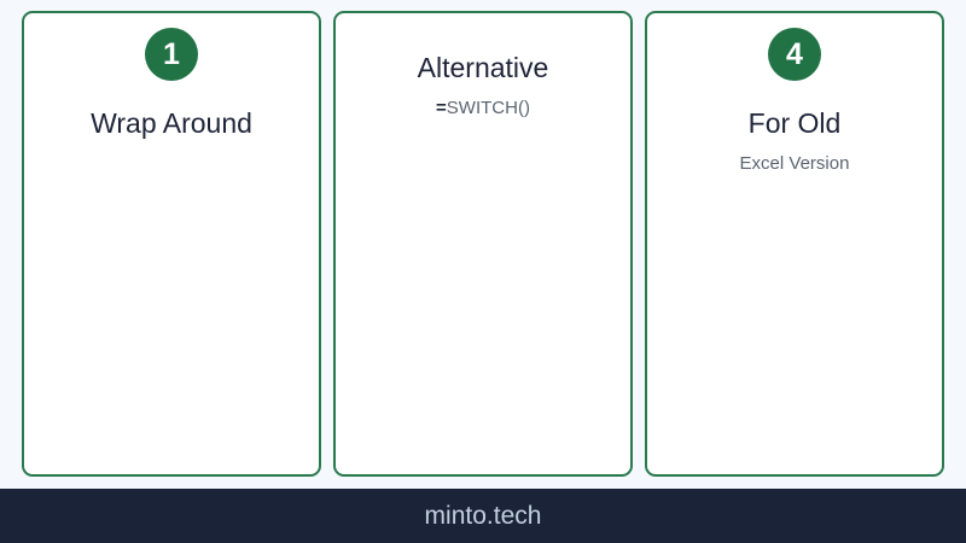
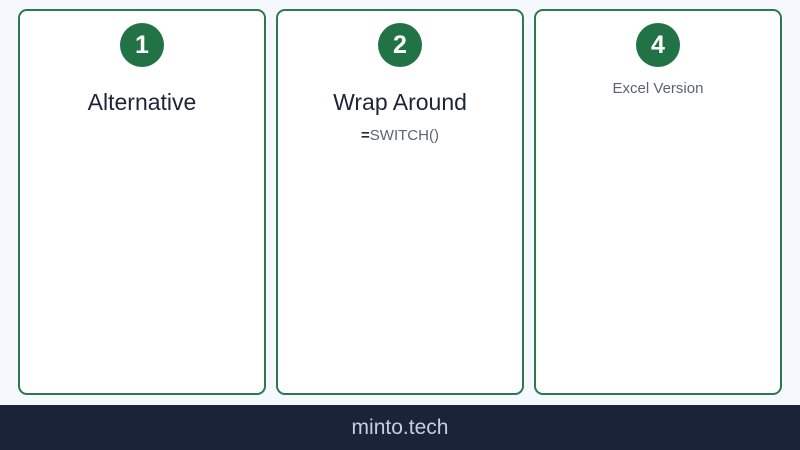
  1
- Wrap Around
+ Alternative
+ 2
- Alternative
+ Wrap Around
  =SWITCH()
  4
- For Old
  Excel Version
  minto.tech
